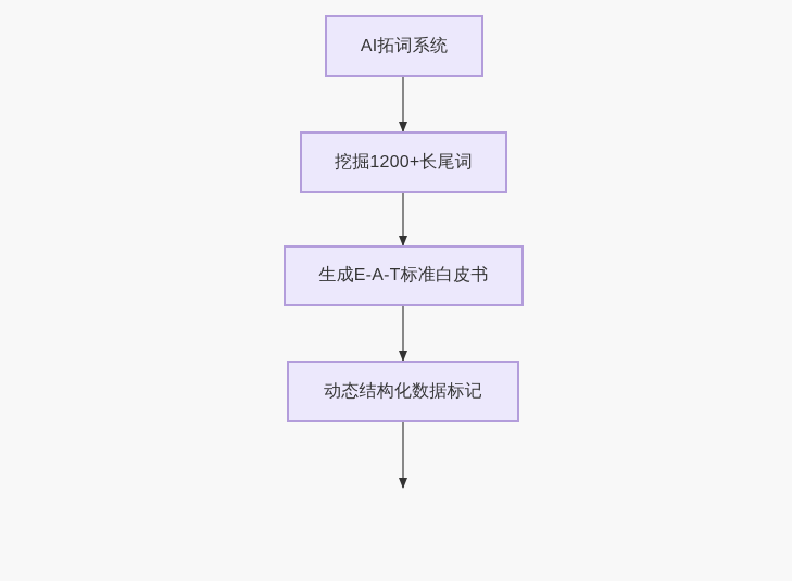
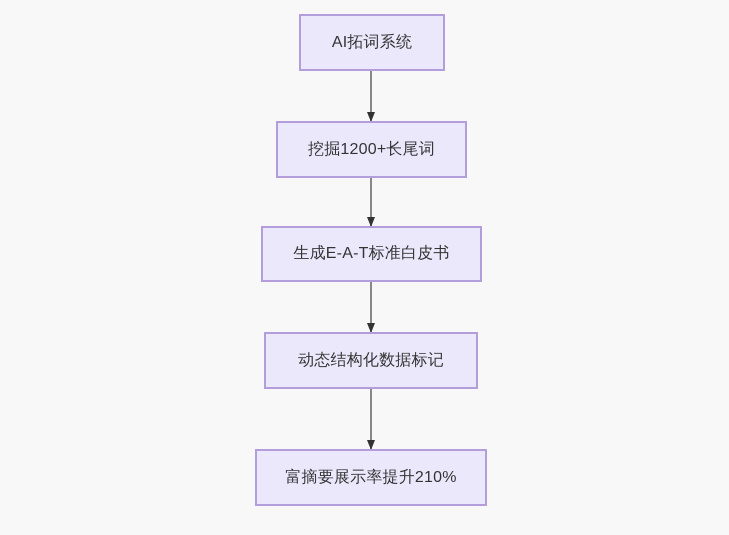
  AI拓词系统
  挖掘1200+长尾词
  生成E-A-T标准白皮书
  动态结构化数据标记
+ 富摘要展示率提升210%
